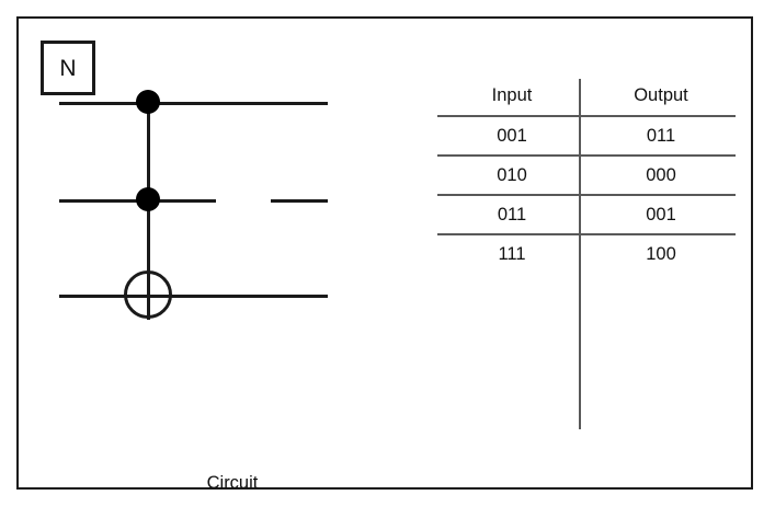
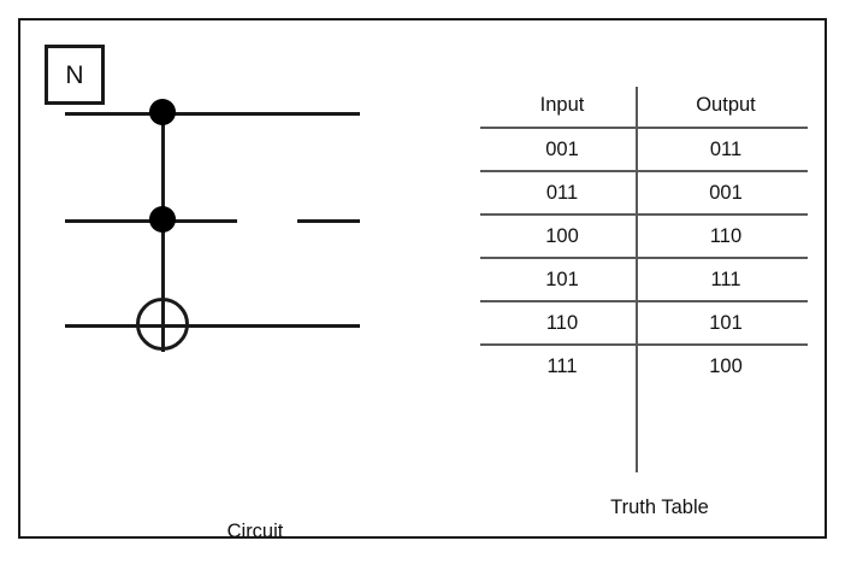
  N
  Circuit
  Input	Output
  001	011
- 010	000
  011	001
+ 100	110
+ 101	111
+ 110	101
  111	100
+ Truth Table
